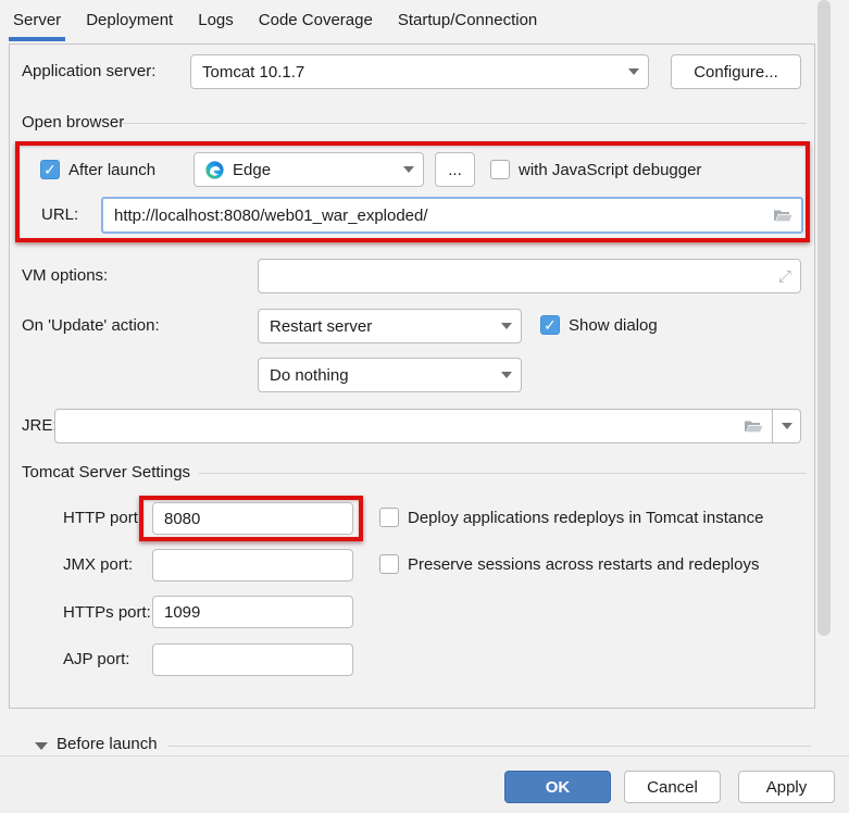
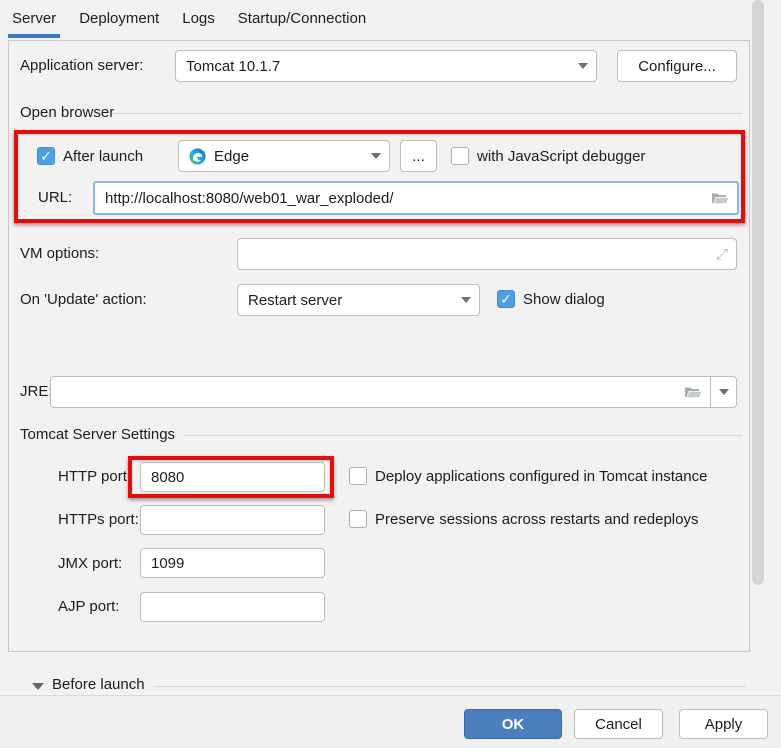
  Server
  Deployment
  Logs
- Code Coverage
  Startup/Connection
  Application server:
  Tomcat 10.1.7
  Configure...
  Open browse
  ✓
  After launch
  Edge
  ...
  with JavaScript debugger
  URL:
  http://localhost:8080/web01_war_exploded/
  VM options:
  ⤢
  On 'Update' action:
  Restart server
  ✓
  Show dialog
- Do nothing
  JRE
  Tomcat Server Settings
  HTTP port:
  8080
- Deploy applications redeploys in Tomcat instance
+ Deploy applications configured in Tomcat instance
- JMX port:
+ HTTPs port:
  Preserve sessions across restarts and redeploys
- HTTPs port:
+ JMX port:
  1099
  AJP port:
  Before launch
  OK
  Cancel
  Apply
